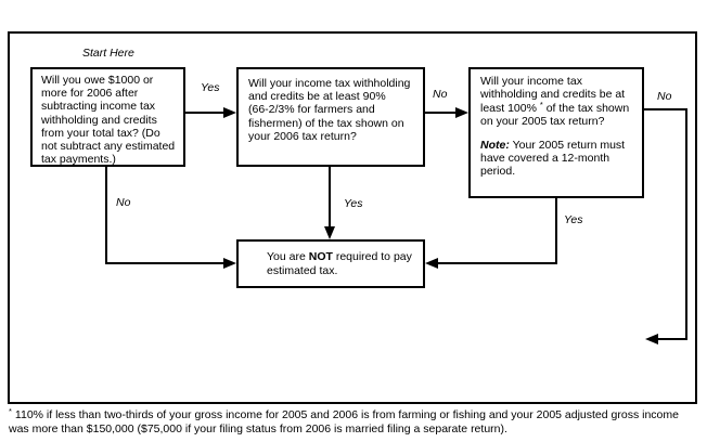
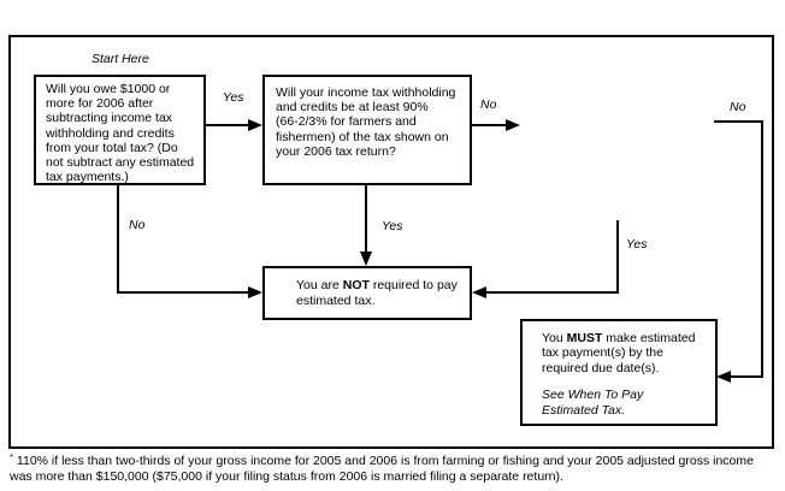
  Start Here
  Will you owe $1000 or
  more for 2006 after
  subtracting income tax
  withholding and credits
  from your total tax? (Do
  not subtract any estimated
  tax payments.)
  Will your income tax withholding
  and credits be at least 90%
  (66-2/3% for farmers and
  fishermen) of the tax shown on
  your 2006 tax return?
- Will your income tax
- withholding and credits be at
- least 100% * of the tax shown
- on your 2005 tax return?
- Note: Your 2005 return must
- have covered a 12-month
- period.
  You are NOT required to pay
  estimated tax.
+ You MUST make estimated
+ tax payment(s) by the
+ required due date(s).
+ See When To Pay
+ Estimated Tax.
  Yes
  No
  No
  Yes
  No
  Yes
  * 110% if less than two-thirds of your gross income for 2005 and 2006 is from farming or fishing and your 2005 adjusted gross income
  was more than $150,000 ($75,000 if your filing status from 2006 is married filing a separate return).
